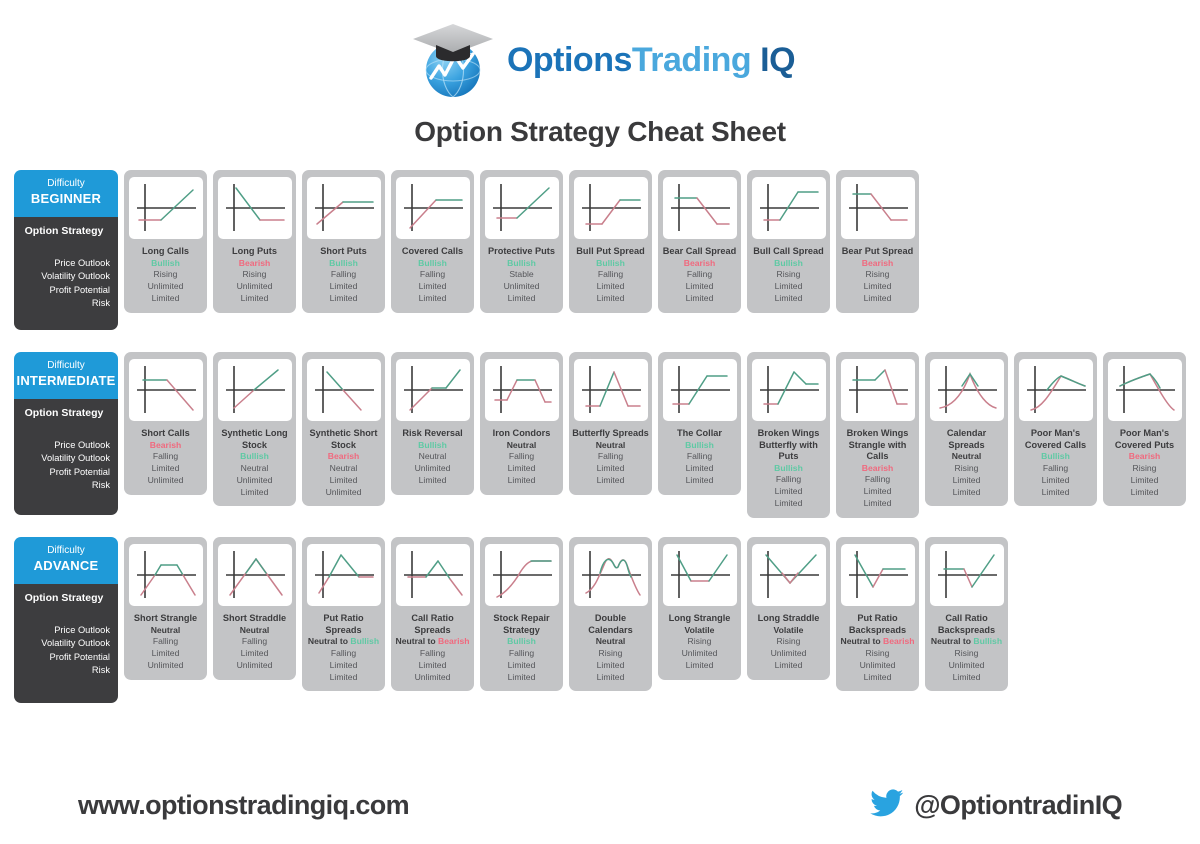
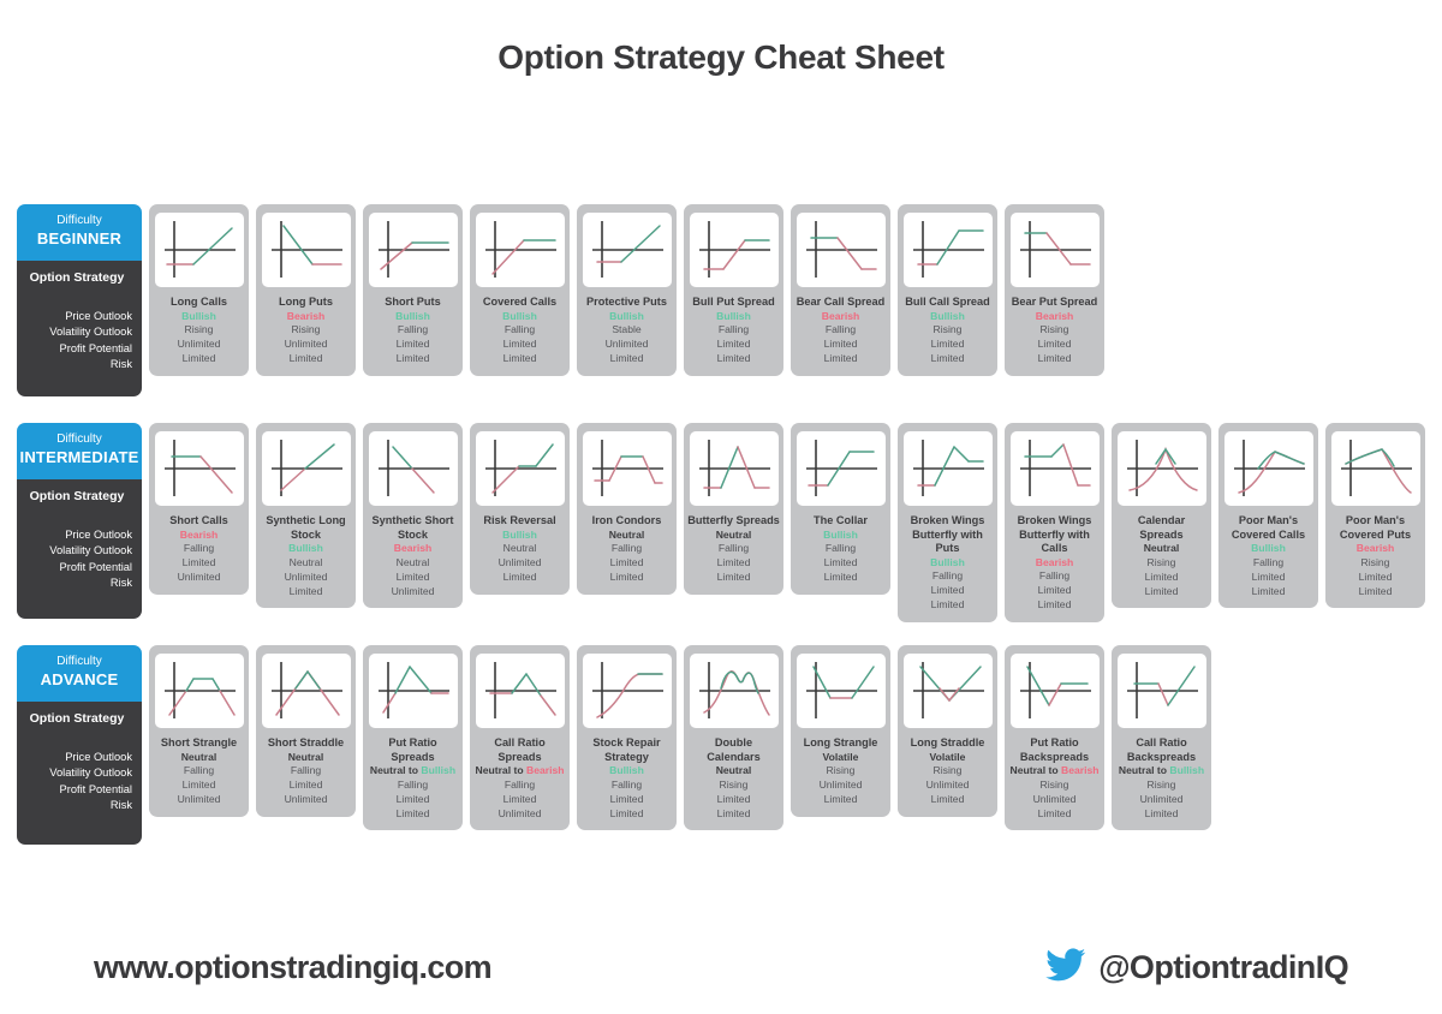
- OptionsTrading IQ
  Option Strategy Cheat Sheet
  Difficulty
  BEGINNER
  Option Strategy
  Price Outlook
  Volatility Outlook
  Profit Potential
  Risk
  Long Calls
  Bullish
  Rising
  Unlimited
  Limited
  Long Puts
  Bearish
  Rising
  Unlimited
  Limited
  Short Puts
  Bullish
  Falling
  Limited
  Limited
  Covered Calls
  Bullish
  Falling
  Limited
  Limited
  Protective Puts
  Bullish
  Stable
  Unlimited
  Limited
  Bull Put Spread
  Bullish
  Falling
  Limited
  Limited
  Bear Call Spread
  Bearish
  Falling
  Limited
  Limited
  Bull Call Spread
  Bullish
  Rising
  Limited
  Limited
  Bear Put Spread
  Bearish
  Rising
  Limited
  Limited
  Difficulty
  INTERMEDIATE
  Option Strategy
  Price Outlook
  Volatility Outlook
  Profit Potential
  Risk
  Short Calls
  Bearish
  Falling
  Limited
  Unlimited
  Synthetic Long Stock
  Bullish
  Neutral
  Unlimited
  Limited
  Synthetic Short Stock
  Bearish
  Neutral
  Limited
  Unlimited
  Risk Reversal
  Bullish
  Neutral
  Unlimited
  Limited
  Iron Condors
  Neutral
  Falling
  Limited
  Limited
  Butterfly Spreads
  Neutral
  Falling
  Limited
  Limited
  The Collar
  Bullish
  Falling
  Limited
  Limited
  Broken Wings Butterfly with Puts
  Bullish
  Falling
  Limited
  Limited
- Broken Wings Strangle with Calls
+ Broken Wings Butterfly with Calls
  Bearish
  Falling
  Limited
  Limited
  Calendar Spreads
  Neutral
  Rising
  Limited
  Limited
  Poor Man's Covered Calls
  Bullish
  Falling
  Limited
  Limited
  Poor Man's Covered Puts
  Bearish
  Rising
  Limited
  Limited
  Difficulty
  ADVANCE
  Option Strategy
  Price Outlook
  Volatility Outlook
  Profit Potential
  Risk
  Short Strangle
  Neutral
  Falling
  Limited
  Unlimited
  Short Straddle
  Neutral
  Falling
  Limited
  Unlimited
  Put Ratio Spreads
  Neutral to Bullish
  Falling
  Limited
  Limited
  Call Ratio Spreads
  Neutral to Bearish
  Falling
  Limited
  Unlimited
  Stock Repair Strategy
  Bullish
  Falling
  Limited
  Limited
  Double Calendars
  Neutral
  Rising
  Limited
  Limited
  Long Strangle
  Volatile
  Rising
  Unlimited
  Limited
  Long Straddle
  Volatile
  Rising
  Unlimited
  Limited
  Put Ratio Backspreads
  Neutral to Bearish
  Rising
  Unlimited
  Limited
  Call Ratio Backspreads
  Neutral to Bullish
  Rising
  Unlimited
  Limited
  www.optionstradingiq.com
  @OptiontradinIQ
